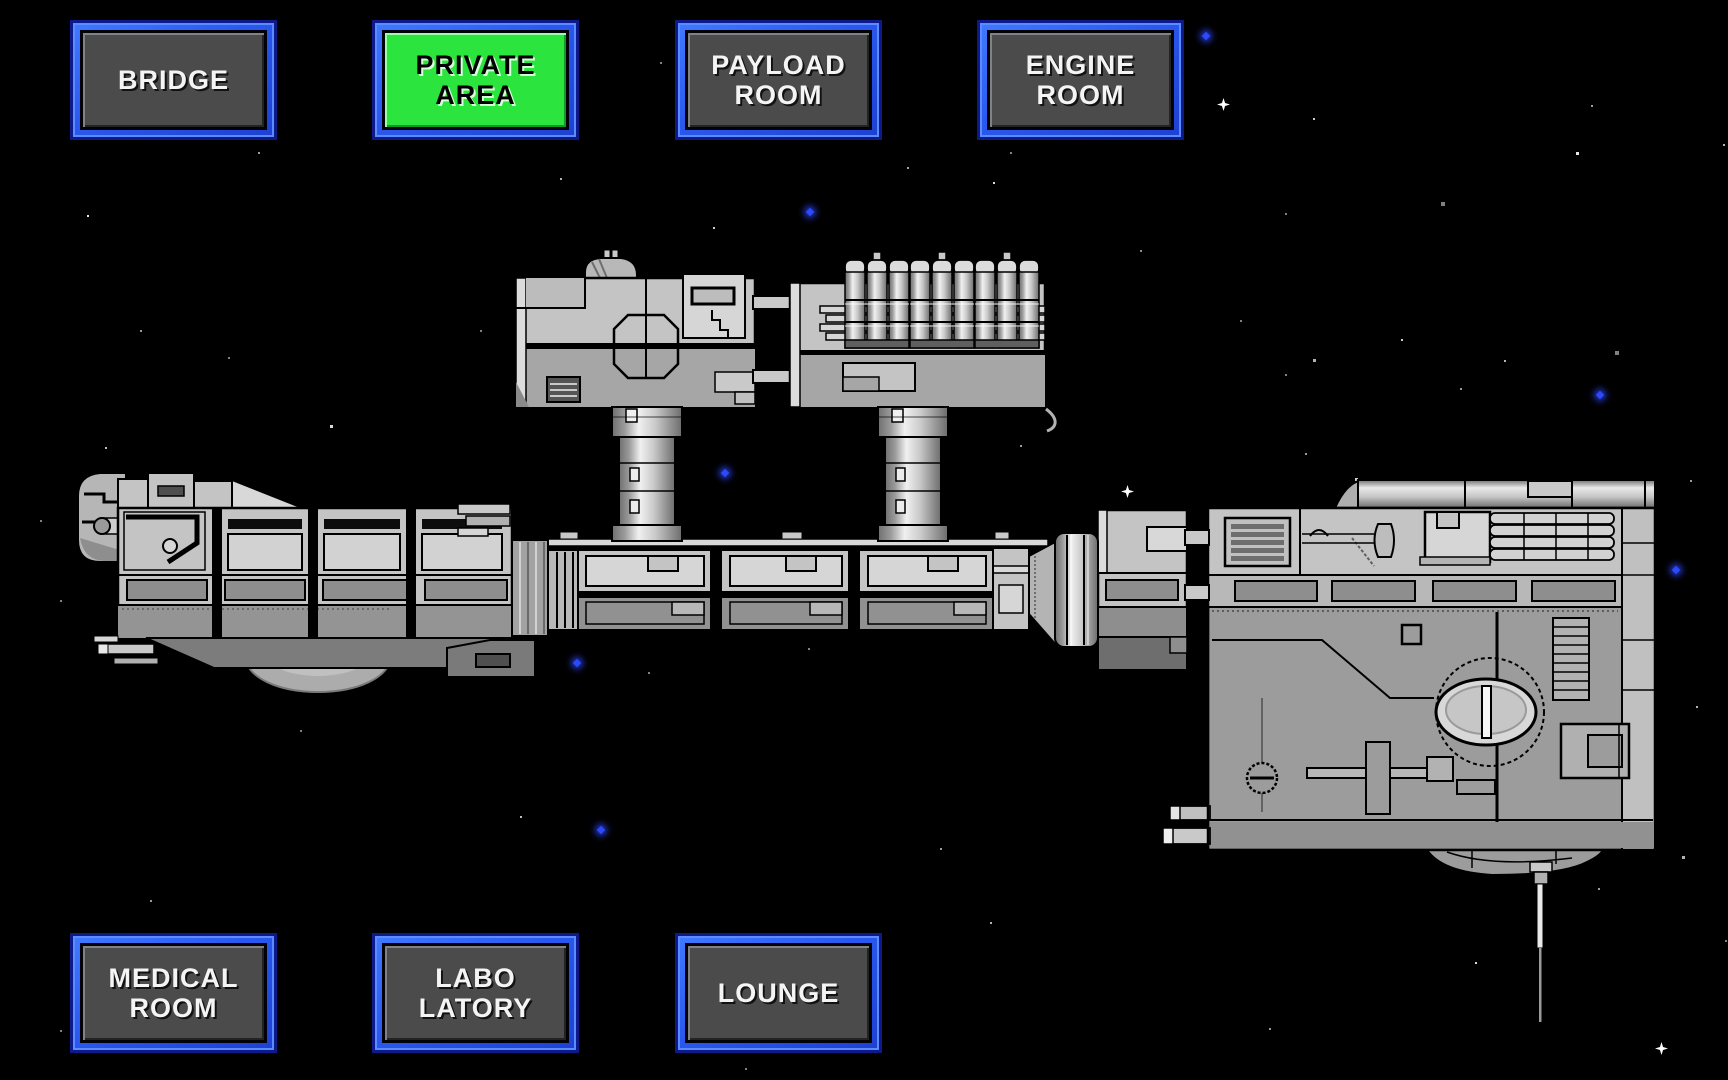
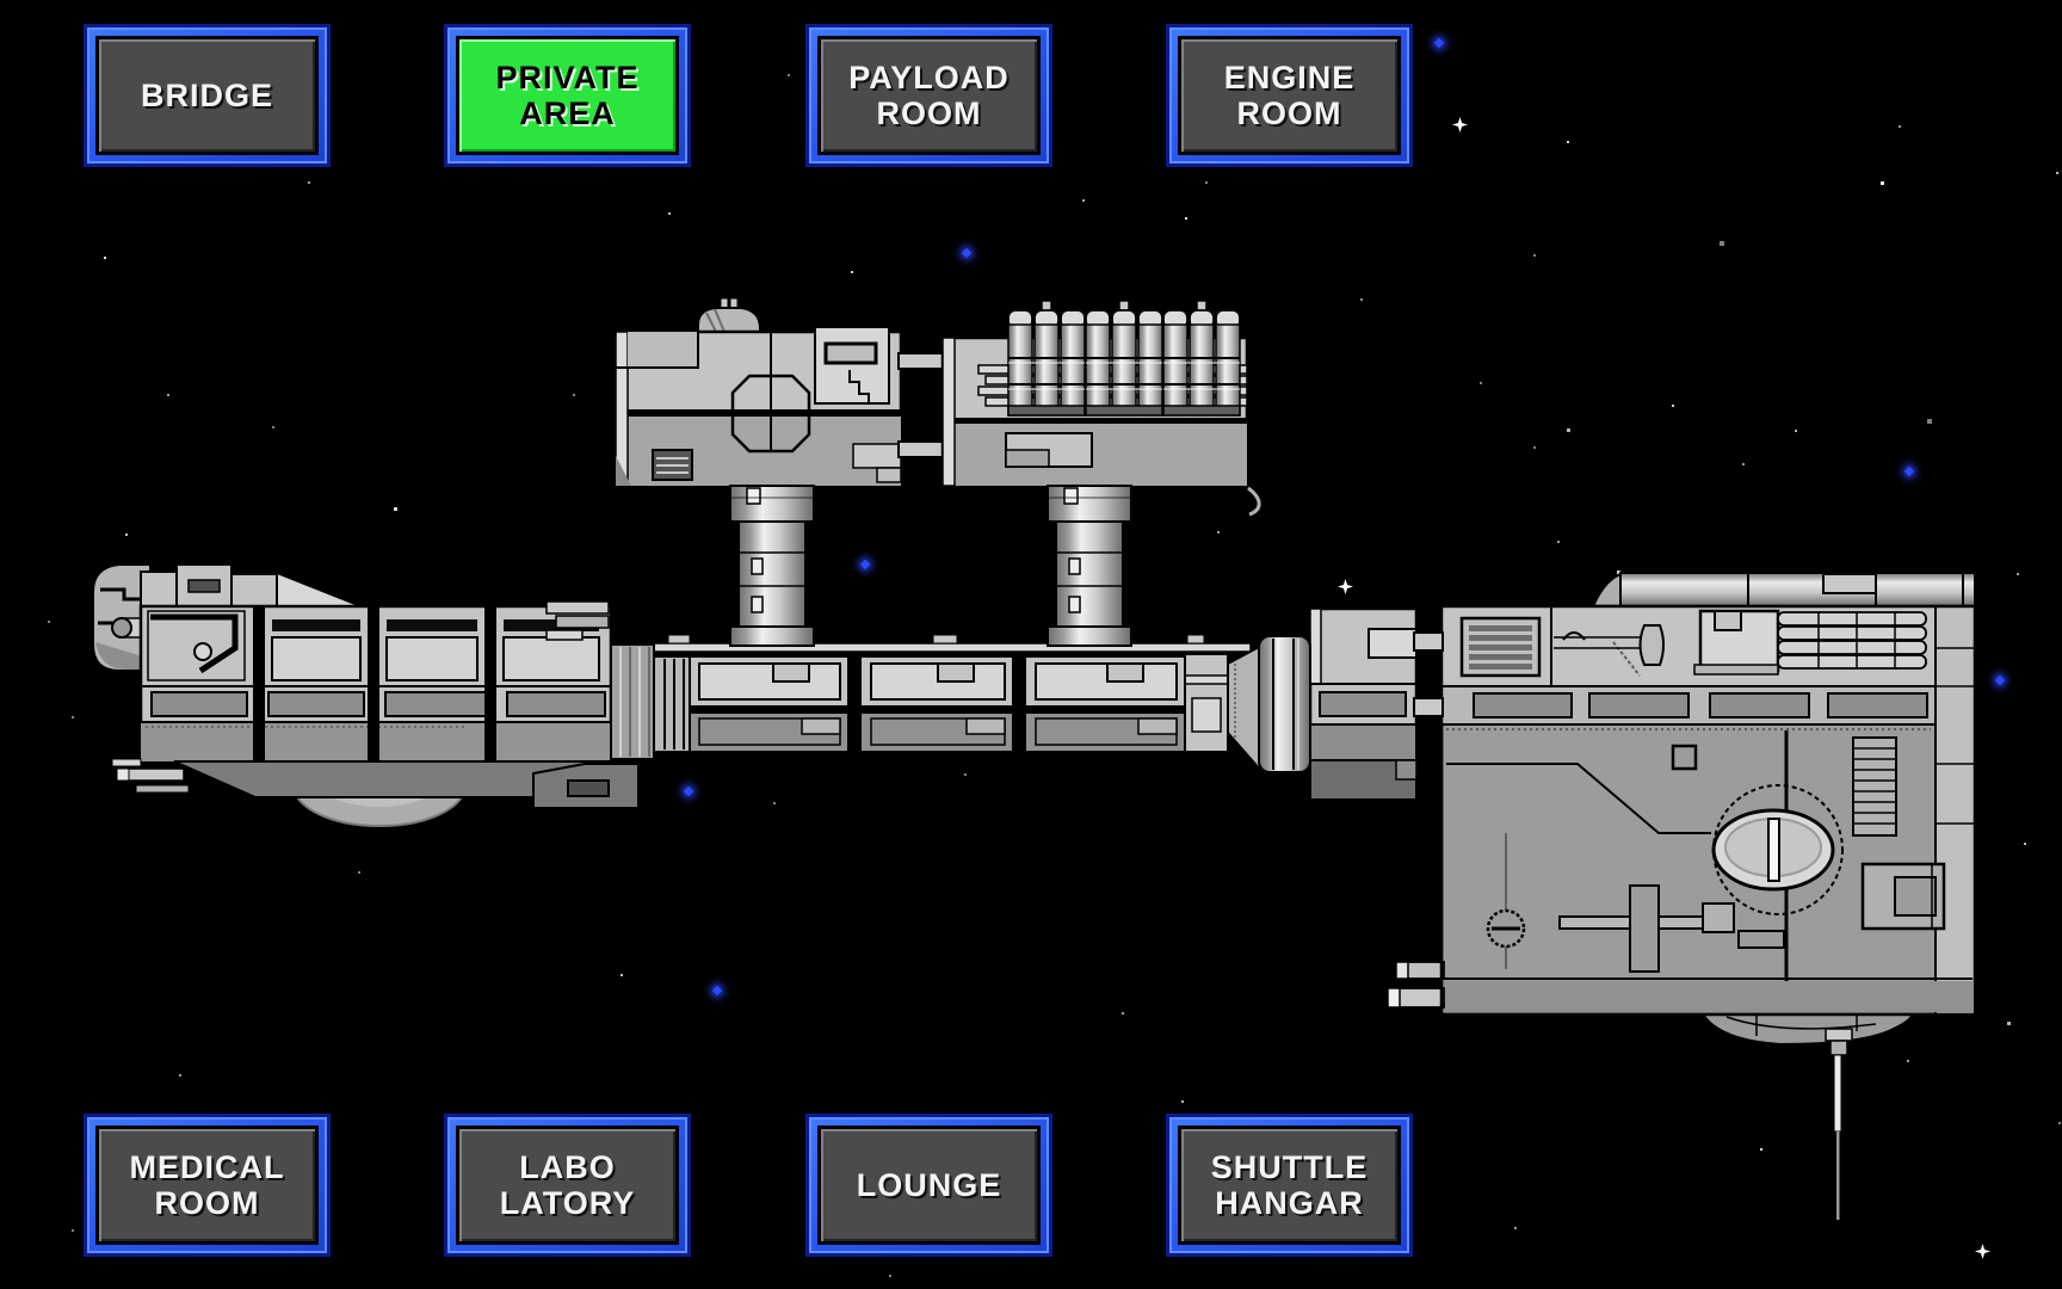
  BRIDGE
  PRIVATE
  AREA
  PAYLOAD
  ROOM
  ENGINE
  ROOM
  MEDICAL
  ROOM
  LABO
  LATORY
  LOUNGE
+ SHUTTLE
+ HANGAR
